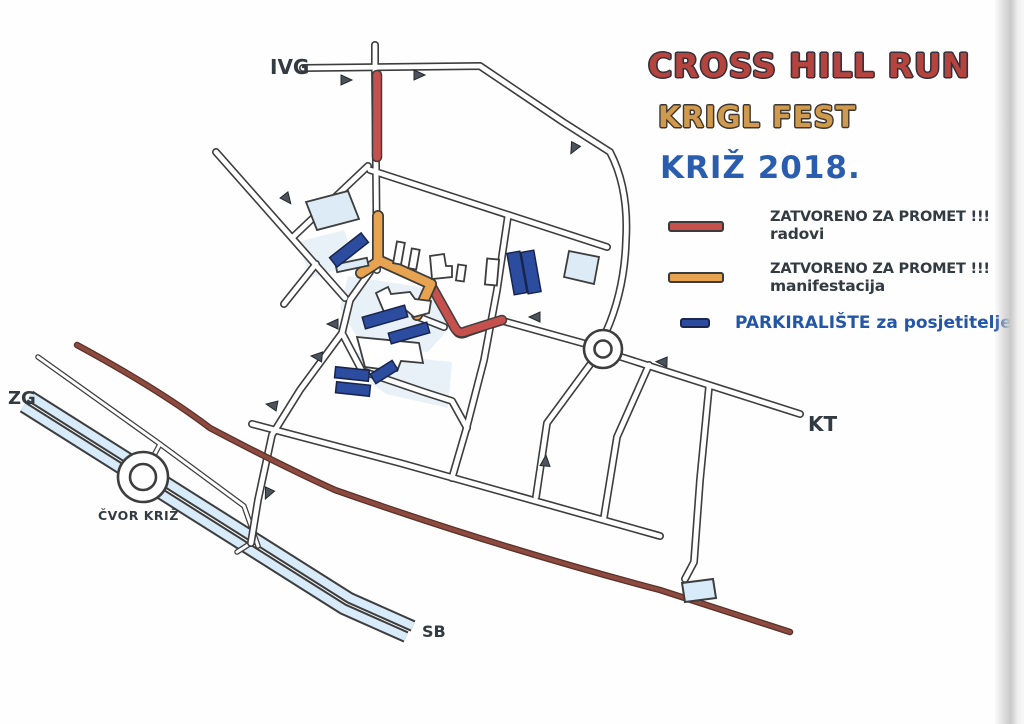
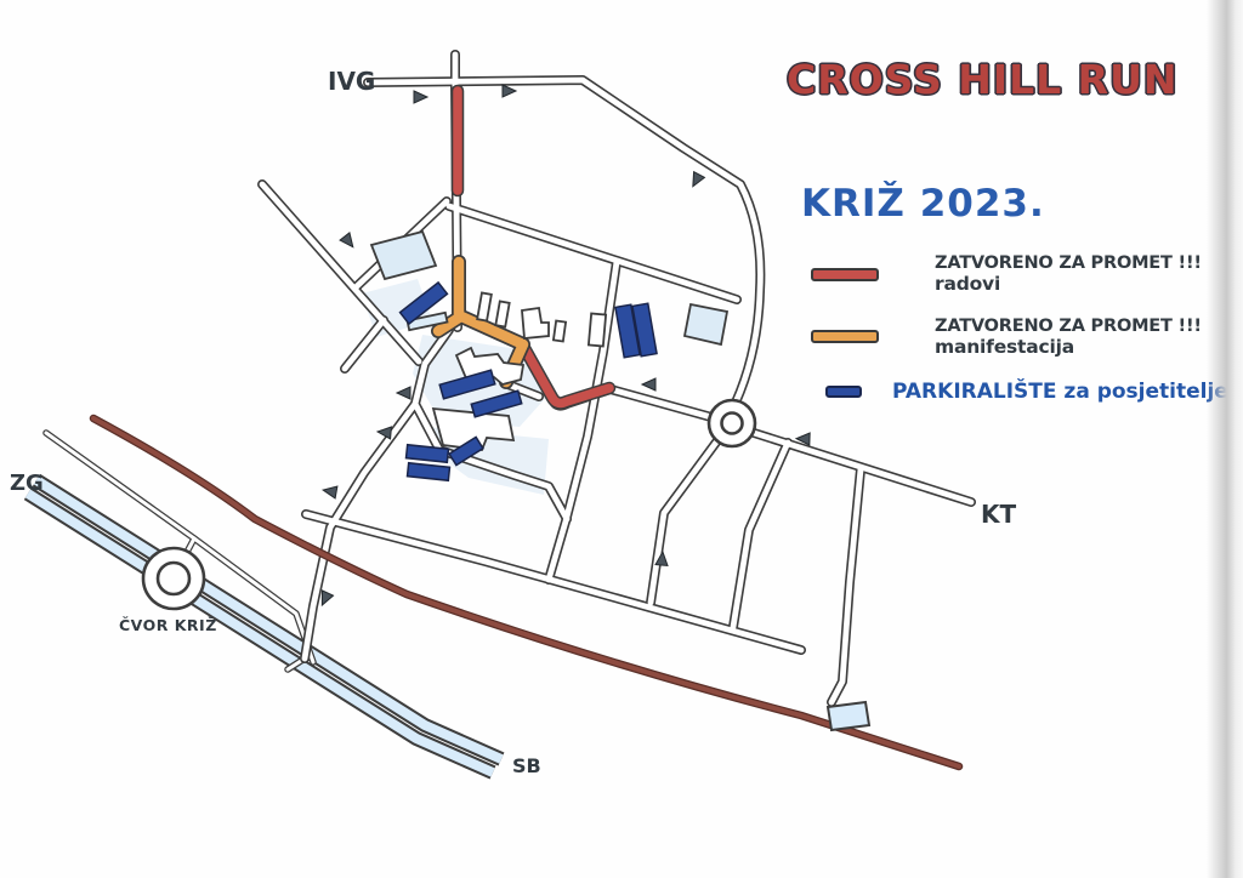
  CROSS HILL RUN
- KRIGL FEST
- KRIŽ 2018.
+ KRIŽ 2023.
  ZATVORENO ZA PROMET !!!
  radovi
  ZATVORENO ZA PROMET !!!
  manifestacija
  PARKIRALIŠTE za posjetitel
  IVG
  ZG
  KT
  ČVOR KRIŽ
  SB
